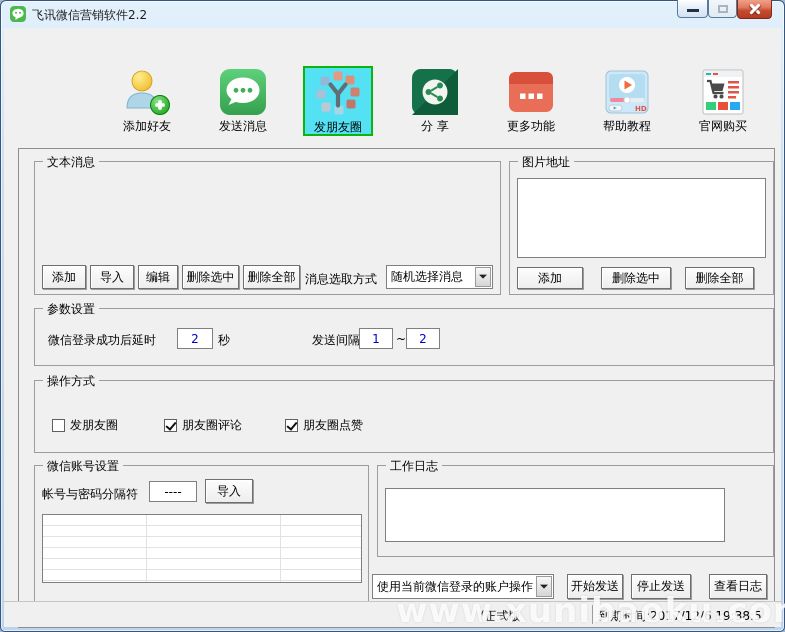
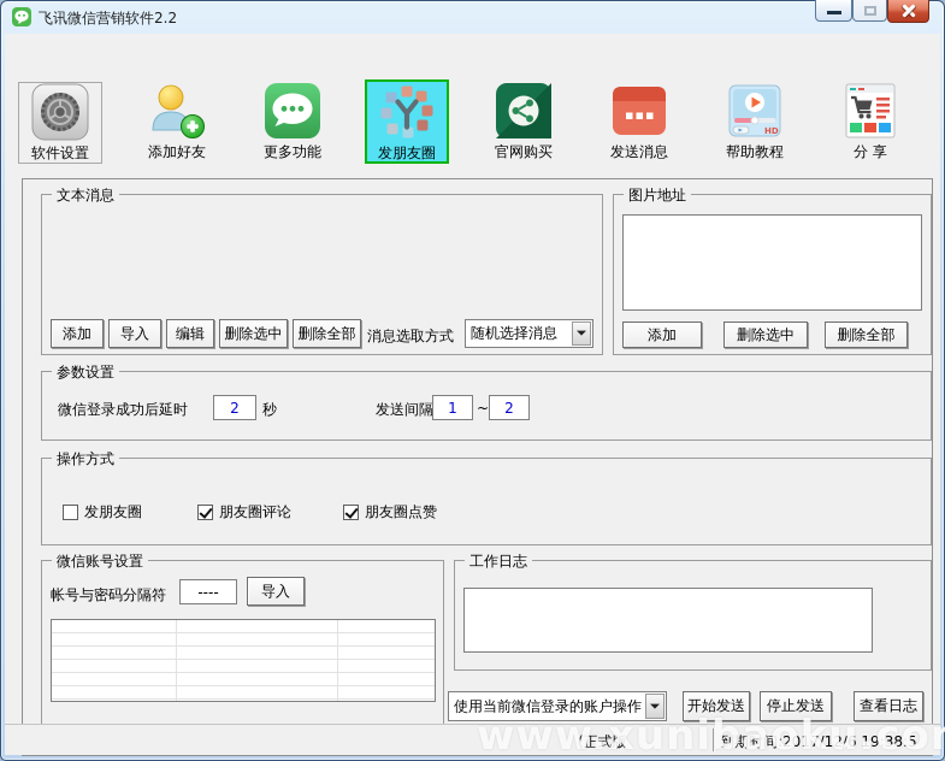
  飞讯微信营销软件2.2
+ 软件设置
  添加好友
- 发送消息
+ 更多功能
  发朋友圈
- 分 享
+ 官网购买
- 更多功能
+ 发送消息
  HD
  帮助教程
- 官网购买
+ 分 享
  文本消息
  添加
  导入
  编辑
  删除选中
  删除全部
  消息选取方式
  随机选择消息
  图片地址
  添加
  删除选中
  删除全部
  参数设置
  微信登录成功后延时
  2
  秒
  1
  ~
  2
  操作方式
  发朋友圈
  朋友圈评论
  朋友圈点赞
  微信账号设置
  帐号与密码分隔符
  ----
  导入
  工作日志
  使用当前微信登录的账户操作
  开始发送
  停止发送
  查看日志
  (正式版
  到期时间:2017/12/6 19:38:5
  www.xunibaoku.co
